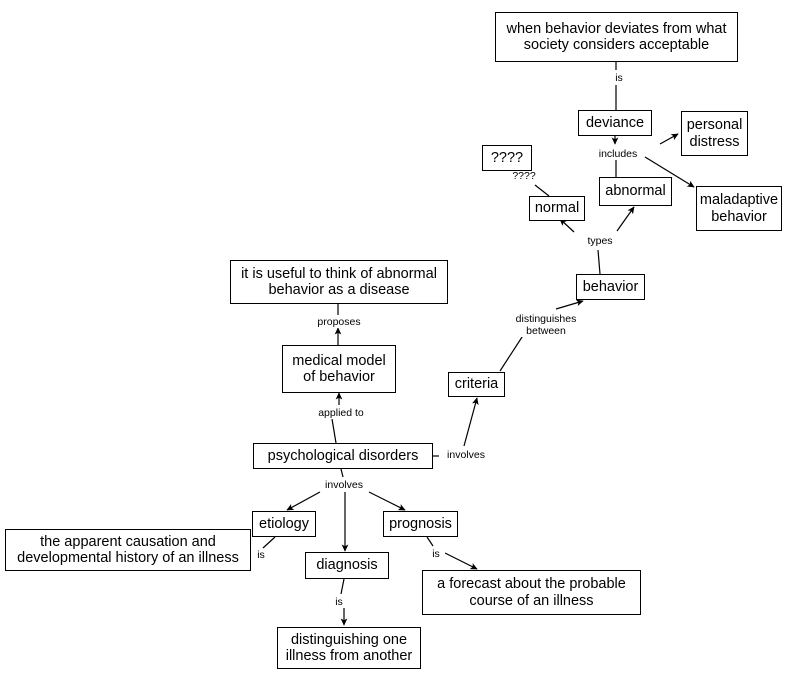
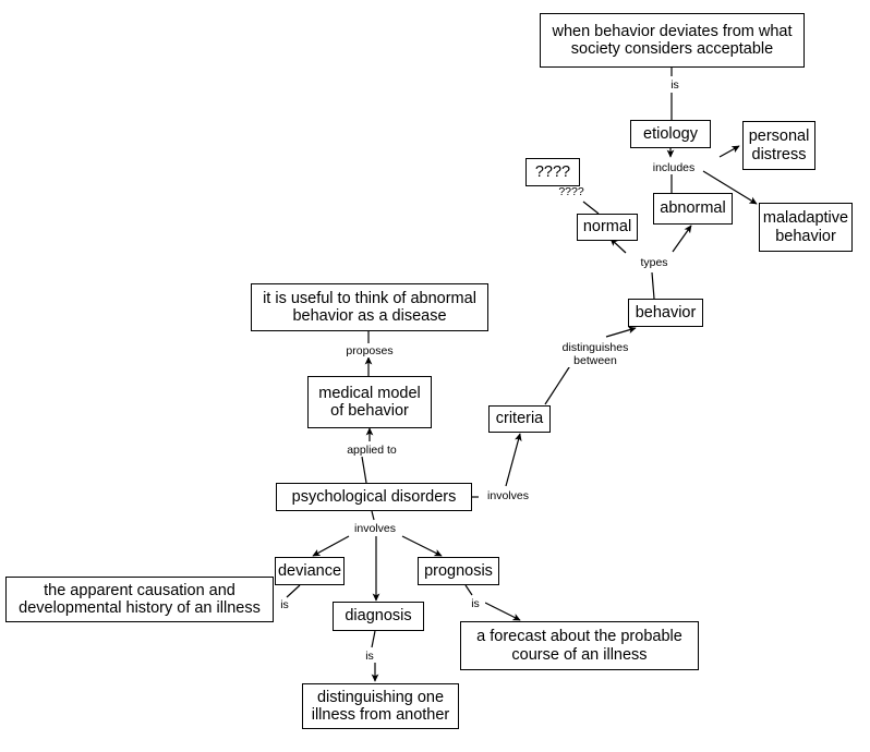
  when behavior deviates from what
  society considers acceptable
- deviance
+ etiology
  personal
  distress
  ????
  abnormal
  normal
  maladaptive
  behavior
  behavior
  it is useful to think of abnormal
  behavior as a disease
  medical model
  of behavior
  criteria
  psychological disorders
- etiology
+ deviance
  prognosis
  the apparent causation and
  developmental history of an illness
  diagnosis
  a forecast about the probable
  course of an illness
  distinguishing one
  illness from another
  is
  includes
  ????
  types
  distinguishes
  between
  proposes
  applied to
  involves
  involves
  is
  is
  is
